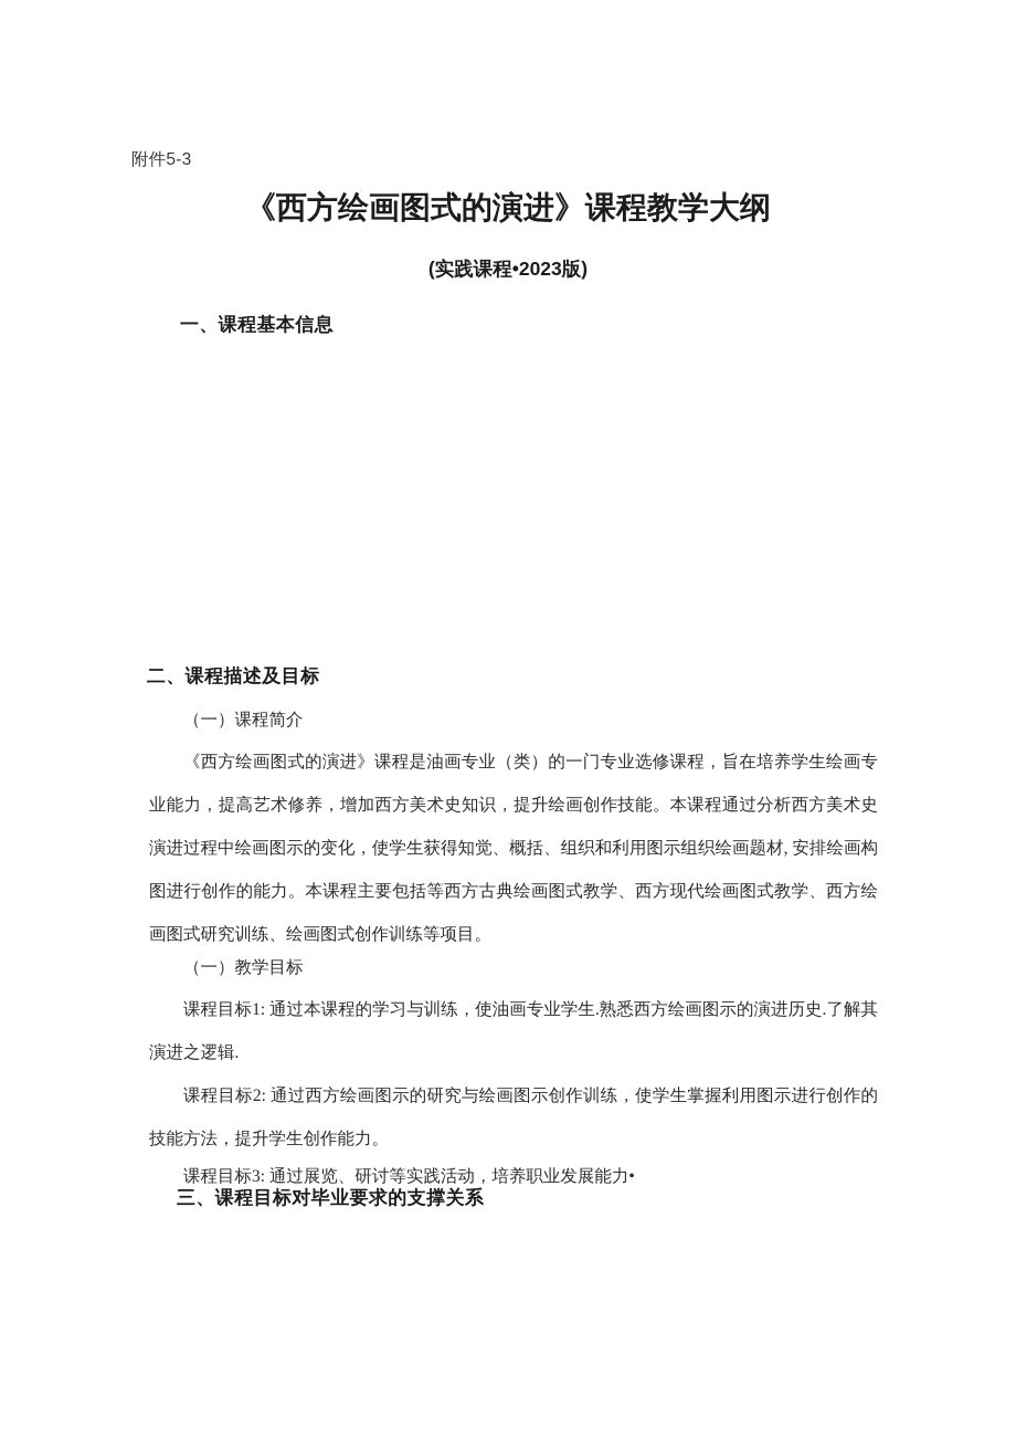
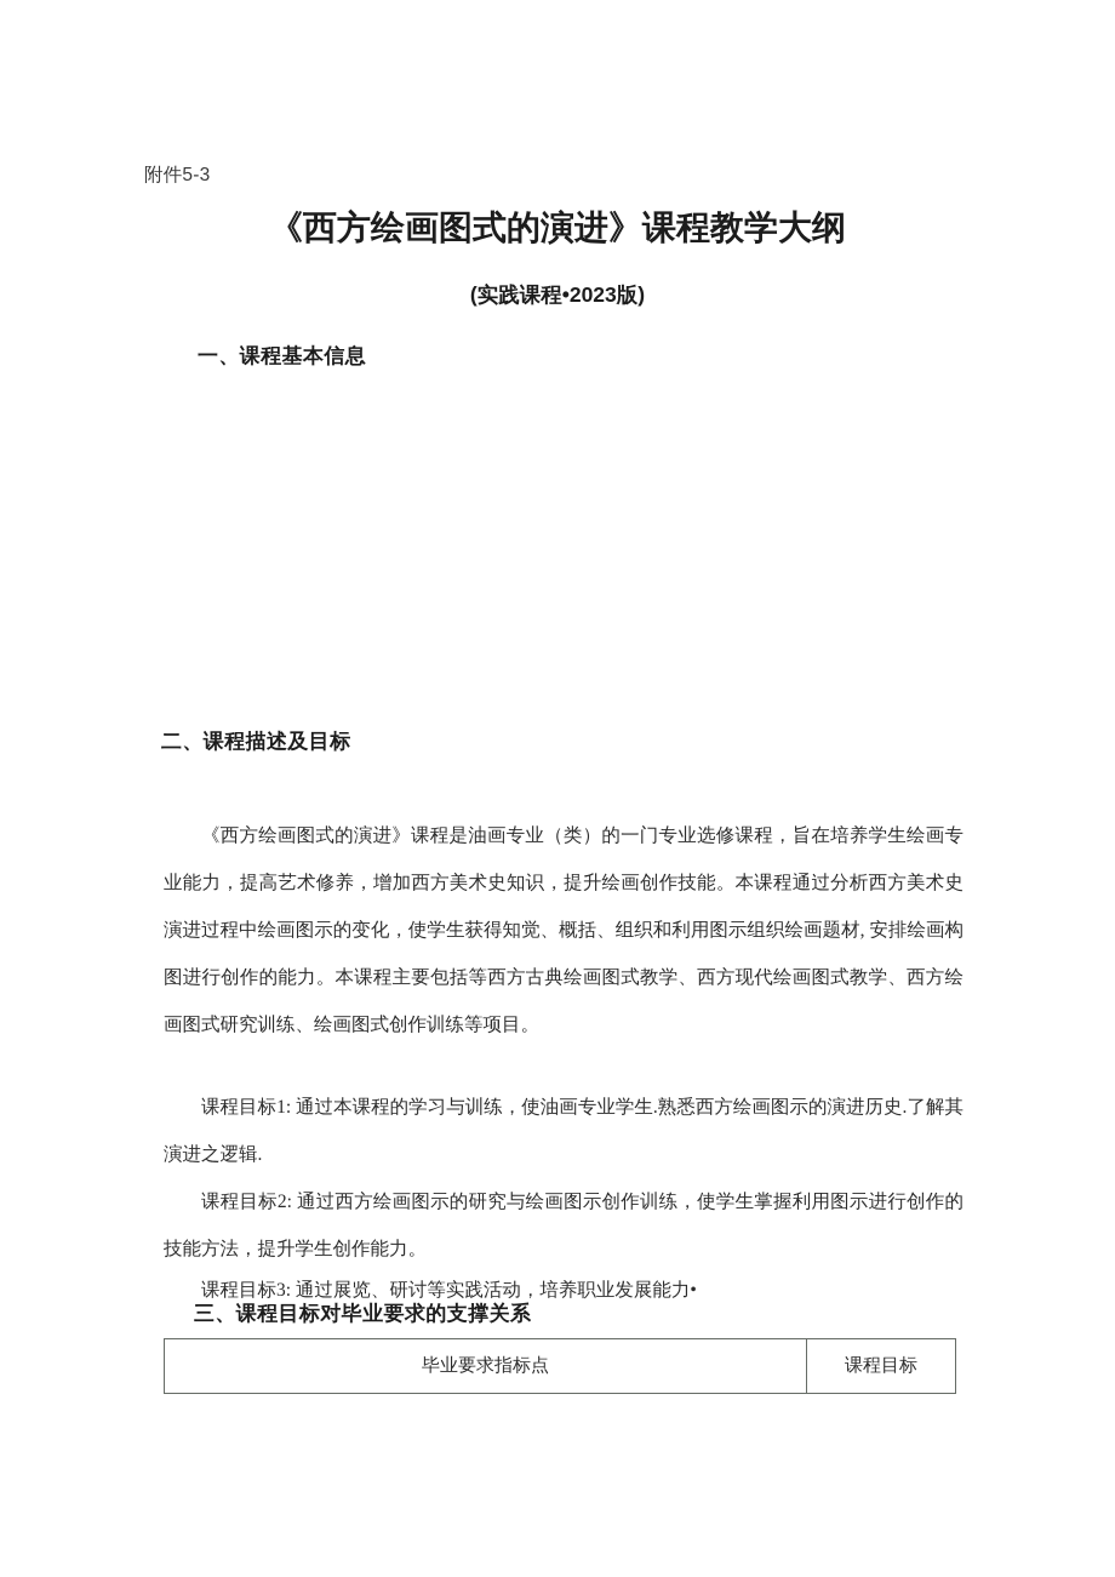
  附件5-3
  《西方绘画图式的演进》课程教学大纲
  (实践课程•2023版)
  一、课程基本信息
  二、课程描述及目标
- （一）课程简介
  《西方绘画图式的演进》课程是油画专业（类）的一门专业选修课程，旨在培养学生绘画专业能力，提高艺术修养，增加西方美术史知识，提升绘画创作技能。本课程通过分析西方美术史演进过程中绘画图示的变化，使学生获得知觉、概括、组织和利用图示组织绘画题材, 安排绘画构图进行创作的能力。本课程主要包括等西方古典绘画图式教学、西方现代绘画图式教学、西方绘画图式研究训练、绘画图式创作训练等项目。
- （一）教学目标
  课程目标1: 通过本课程的学习与训练，使油画专业学生.熟悉西方绘画图示的演进历史.了解其演进之逻辑.
  课程目标2: 通过西方绘画图示的研究与绘画图示创作训练，使学生掌握利用图示进行创作的技能方法，提升学生创作能力。
  课程目标3: 通过展览、研讨等实践活动，培养职业发展能力•
  三、课程目标对毕业要求的支撑关系
+ 毕业要求指标点	课程目标
